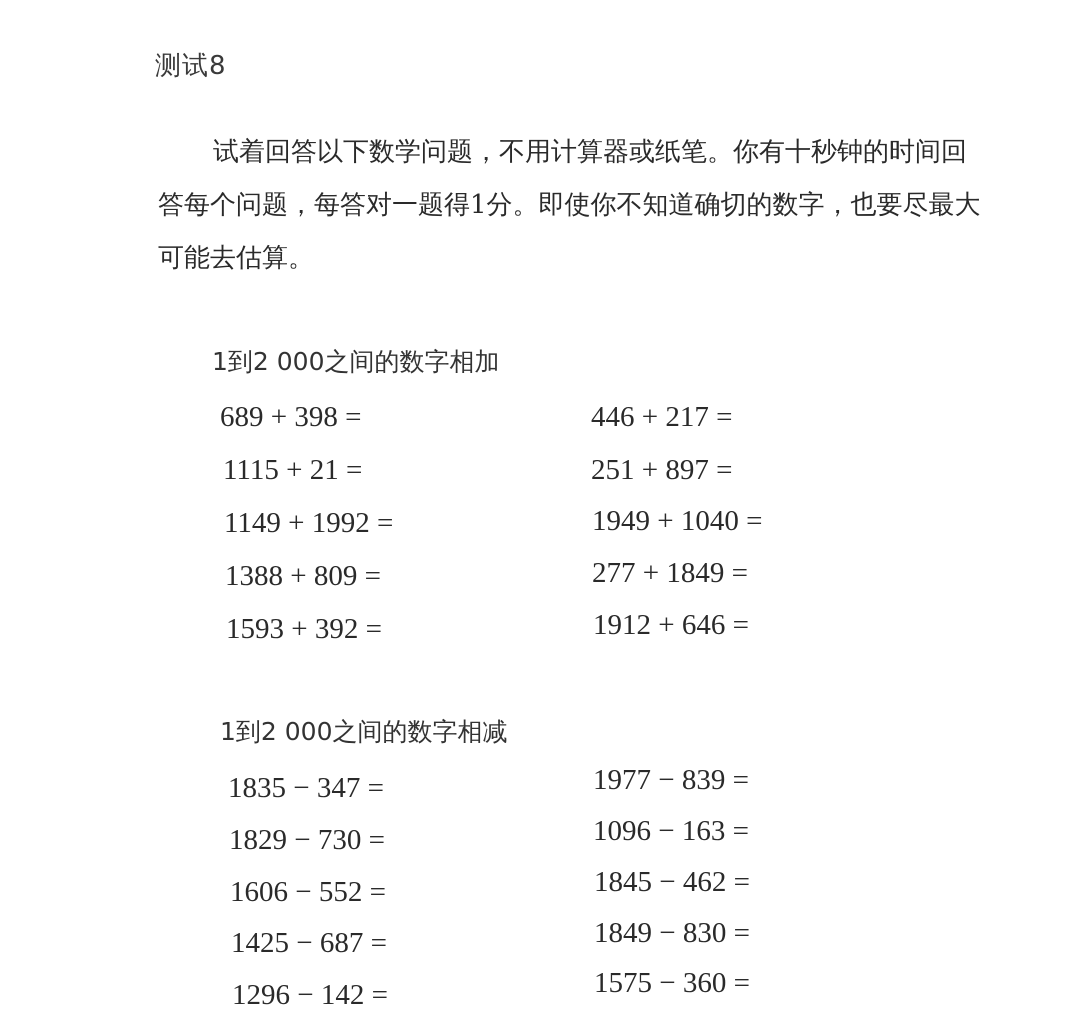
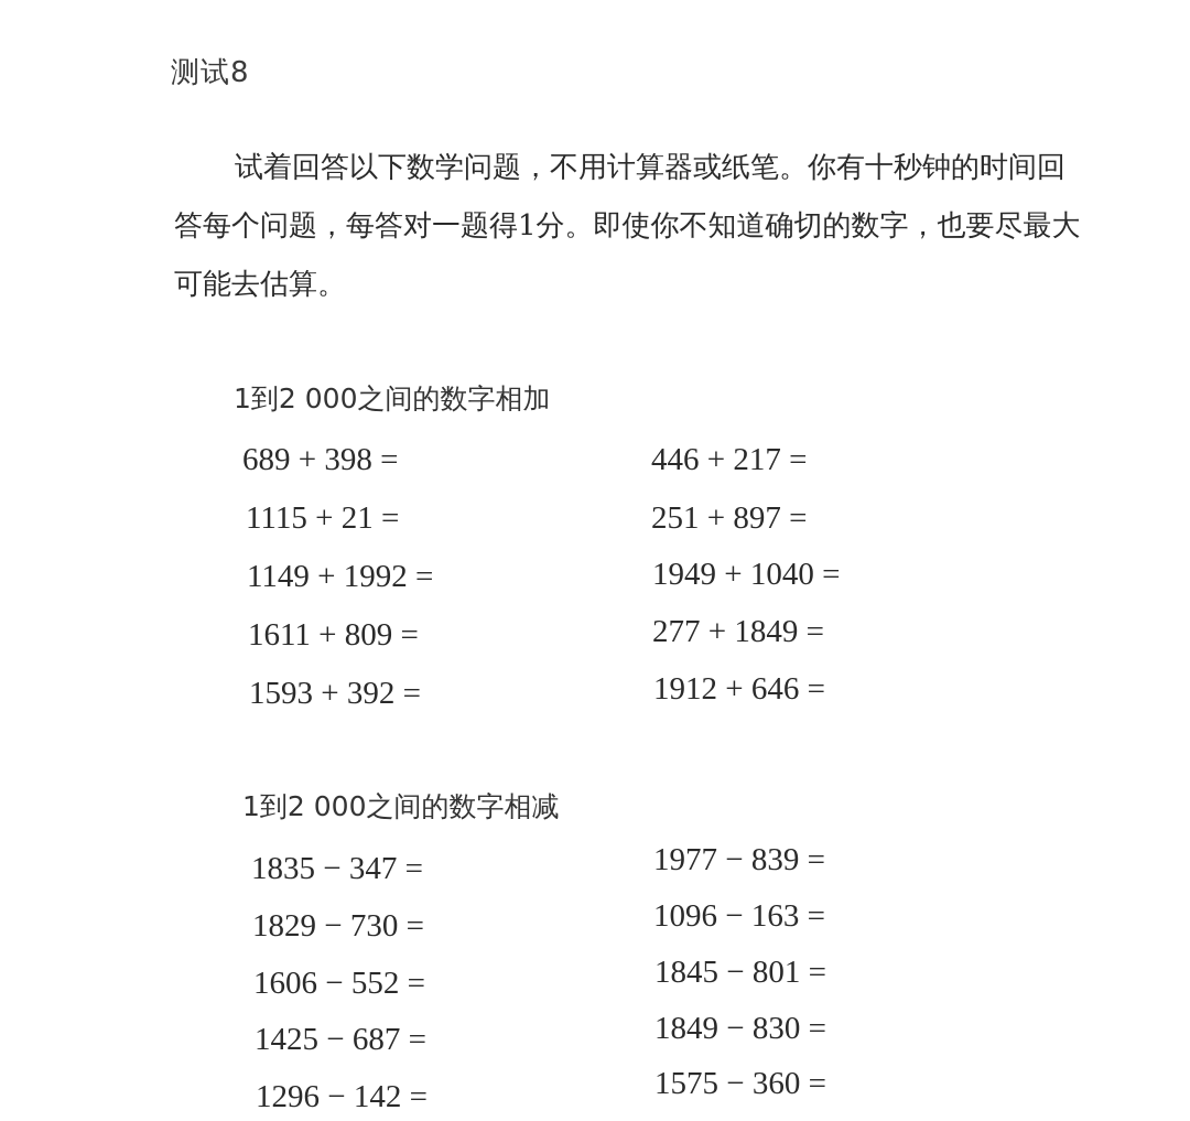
  测试8
  试着回答以下数学问题，不用计算器或纸笔。你有十秒钟的时间回答每个问题，每答对一题得1分。即使你不知道确切的数字，也要尽最大可能去估算。
  1到2 000之间的数字相加
  689 + 398 =
  1115 + 21 =
  1149 + 1992 =
- 1388 + 809 =
+ 1611 + 809 =
  1593 + 392 =
  446 + 217 =
  251 + 897 =
  1949 + 1040 =
  277 + 1849 =
  1912 + 646 =
  1到2 000之间的数字相减
  1835 − 347 =
  1829 − 730 =
  1606 − 552 =
  1425 − 687 =
  1296 − 142 =
  1977 − 839 =
  1096 − 163 =
- 1845 − 462 =
+ 1845 − 801 =
  1849 − 830 =
  1575 − 360 =
